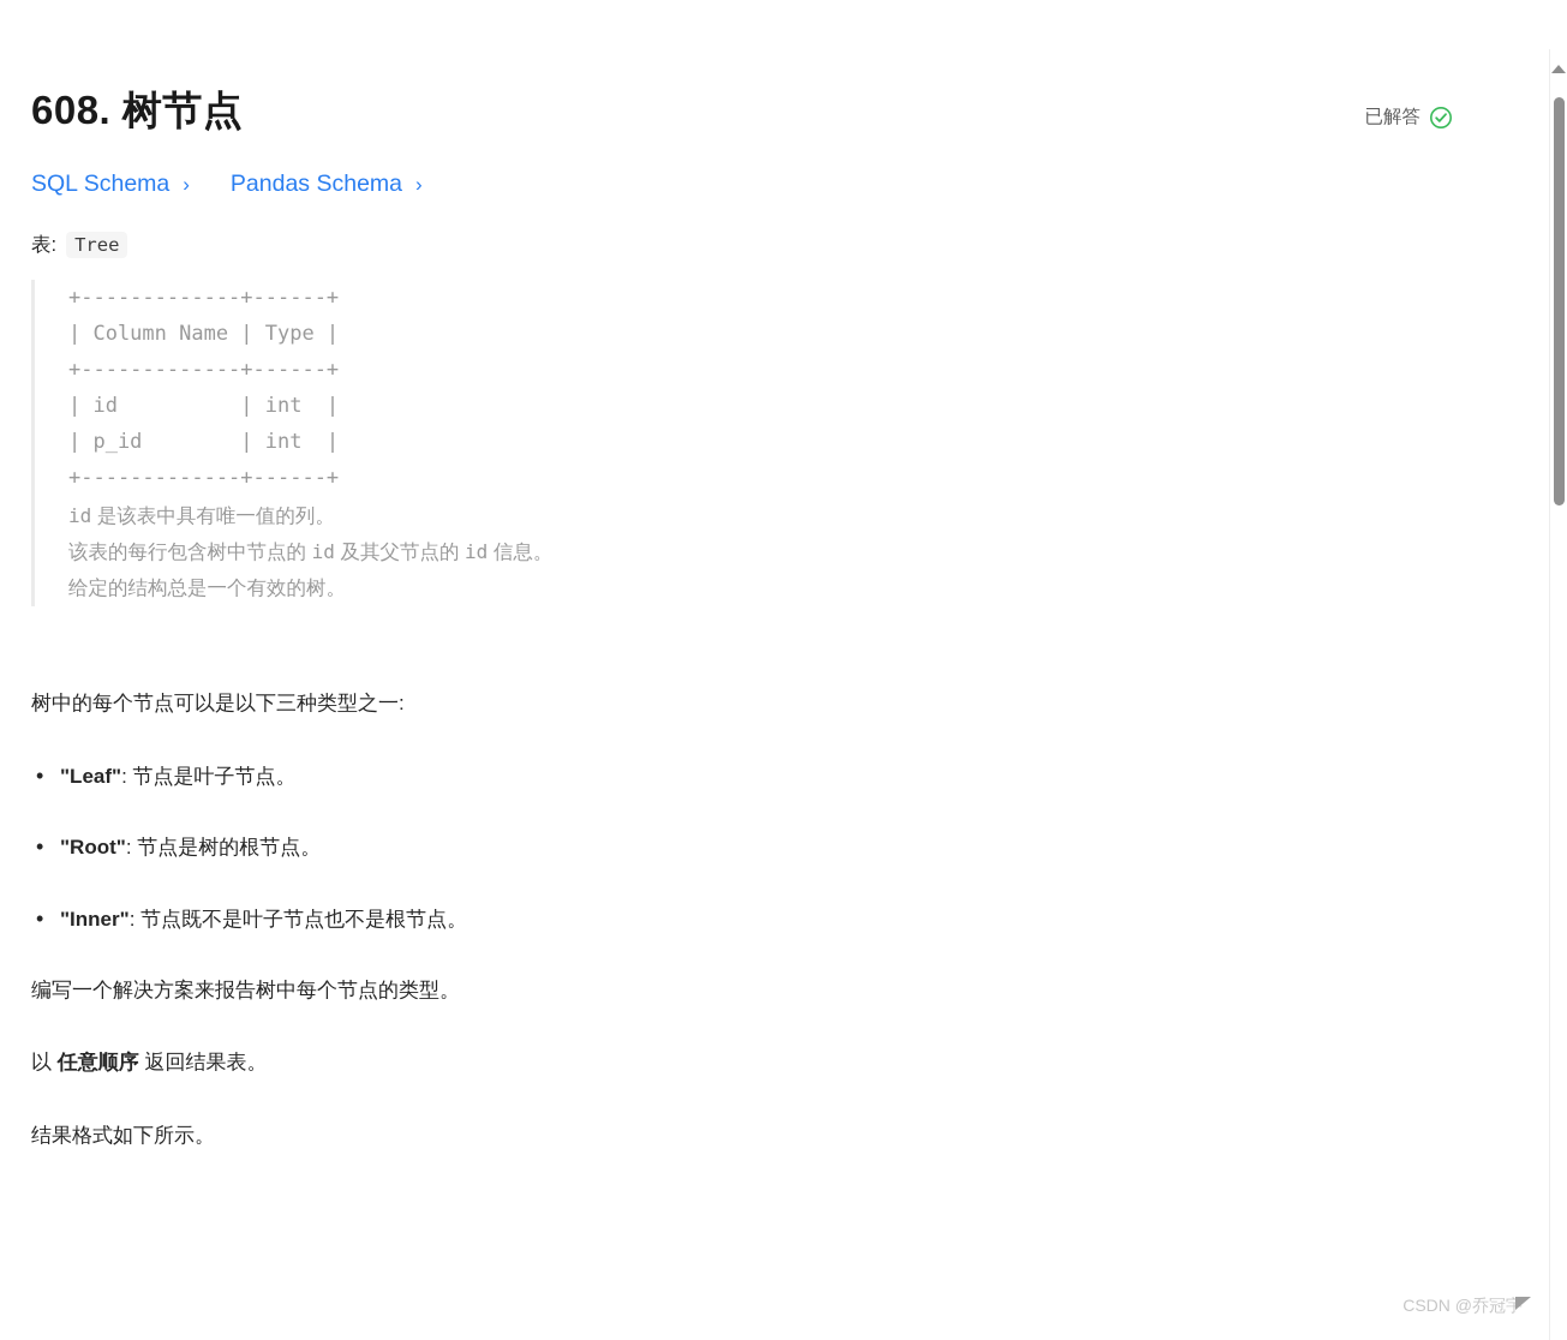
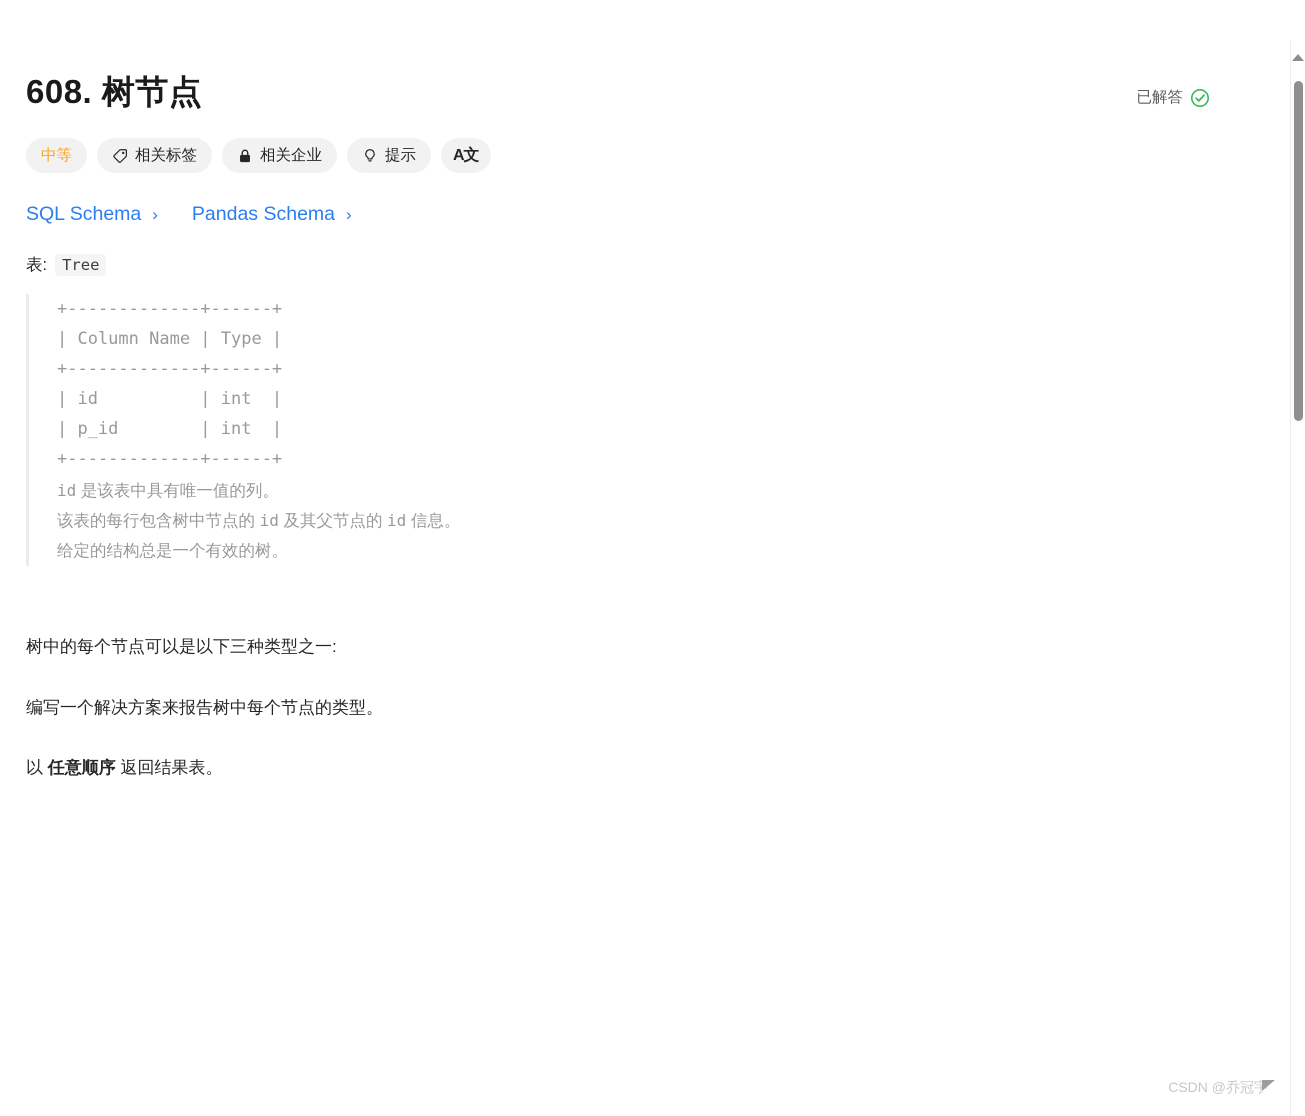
  608. 树节点
  已解答
+ 中等
+ 相关标签
+ 相关企业
+ 提示
+ A文
  SQL Schema
  ›
  Pandas Schema
  ›
  表:
  Tree
  +-------------+------+
  | Column Name | Type |
  +-------------+------+
  | id | int |
  | p_id | int |
  +-------------+------+
  id 是该表中具有唯一值的列。
  该表的每行包含树中节点的 id 及其父节点的 id 信息。
  给定的结构总是一个有效的树。
  树中的每个节点可以是以下三种类型之一:
- "Leaf": 节点是叶子节点。
- "Root": 节点是树的根节点。
- "Inner": 节点既不是叶子节点也不是根节点。
  编写一个解决方案来报告树中每个节点的类型。
  以 任意顺序 返回结果表。
- 结果格式如下所示。
  CSDN @乔冠宇
